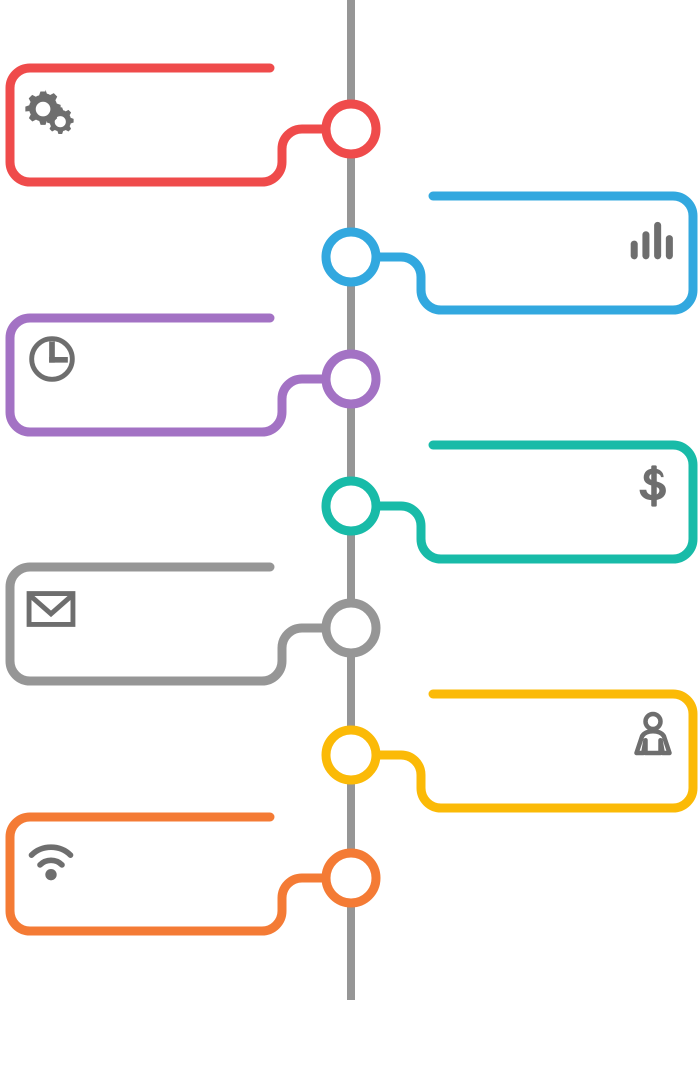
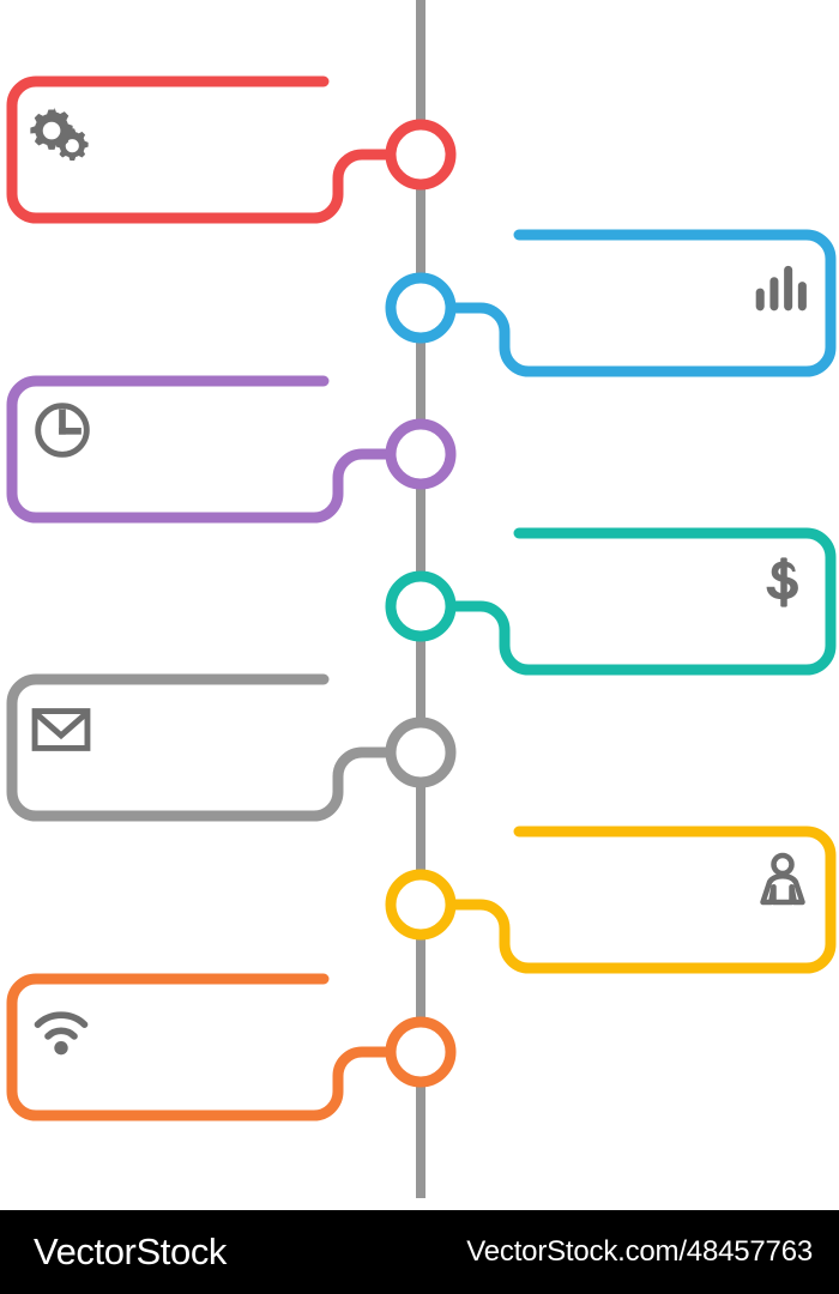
+ VectorStock
+ VectorStock.com/48457763
